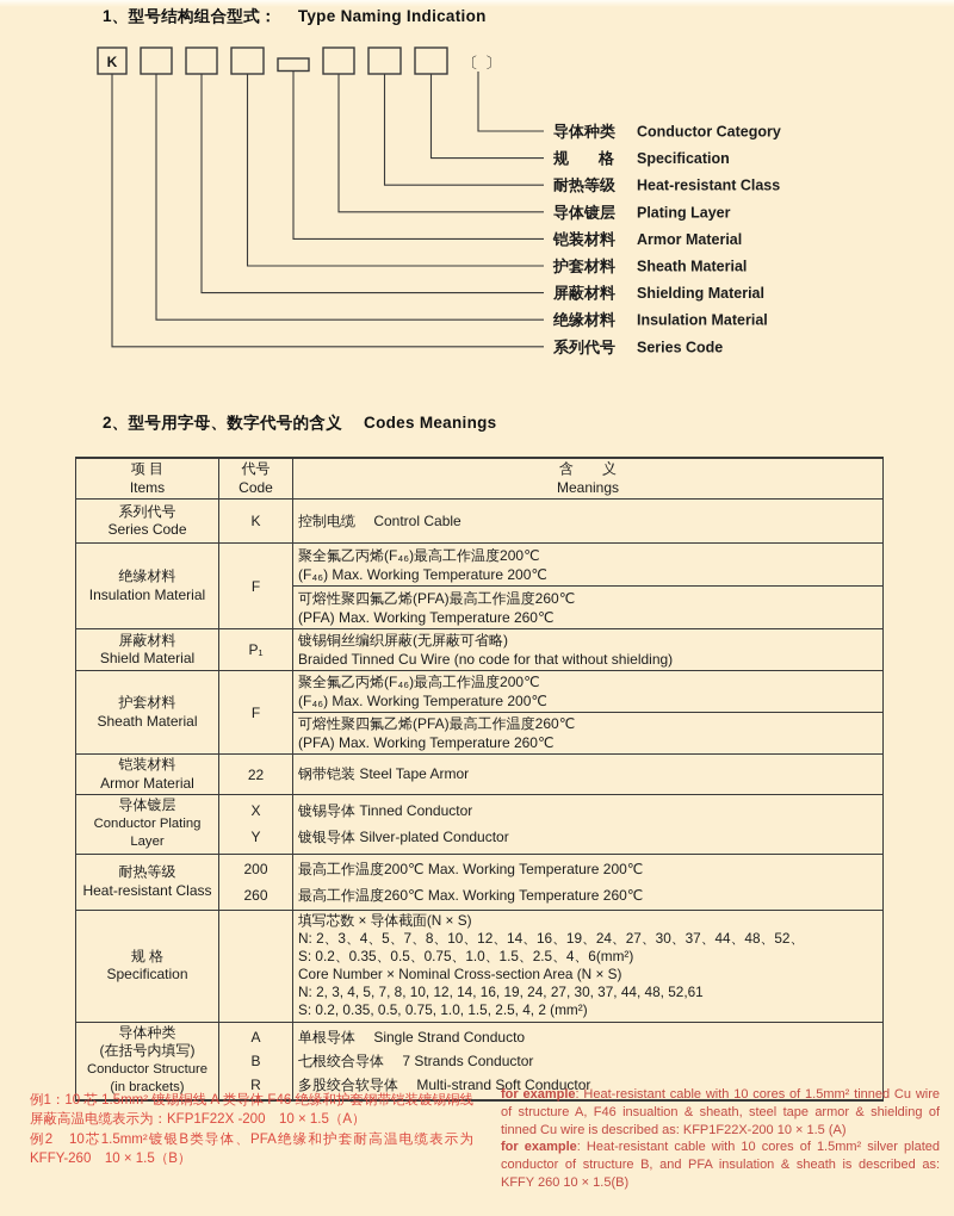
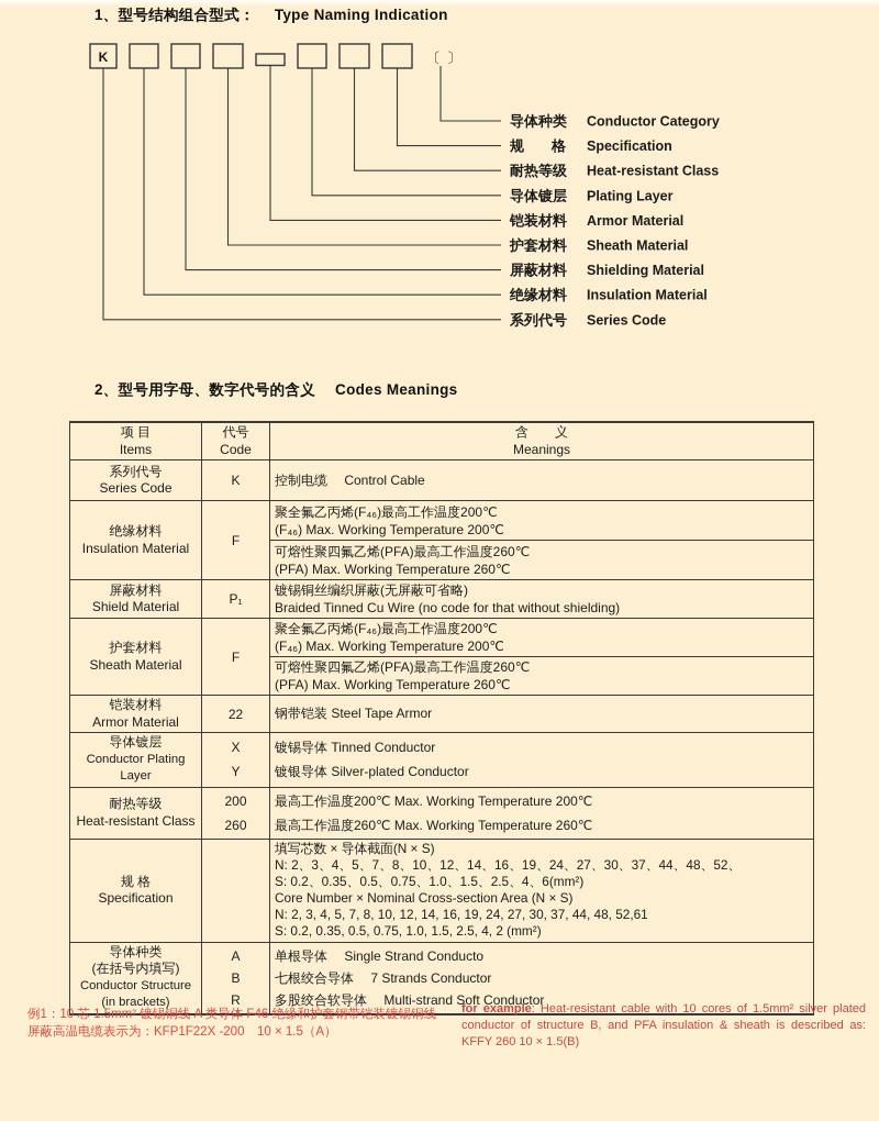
  1、型号结构组合型式： Type Naming Indication
  K
  〔 〕
  导体种类
  Conductor Category
  规 格
  Specification
  耐热等级
  Heat-resistant Class
  导体镀层
  Plating Layer
  铠装材料
  Armor Material
  护套材料
  Sheath Material
  屏蔽材料
  Shielding Material
  绝缘材料
  Insulation Material
  系列代号
  Series Code
  2、型号用字母、数字代号的含义 Codes Meanings
  项 目 Items	代号 Code	含 义 Meanings
  系列代号 Series Code	K	控制电缆 Control Cable
  绝缘材料 Insulation Material	F	聚全氟乙丙烯(F₄₆)最高工作温度200℃ (F₄₆) Max. Working Temperature 200℃
  可熔性聚四氟乙烯(PFA)最高工作温度260℃ (PFA) Max. Working Temperature 260℃
  屏蔽材料 Shield Material	P₁	镀锡铜丝编织屏蔽(无屏蔽可省略) Braided Tinned Cu Wire (no code for that without shielding)
  护套材料 Sheath Material	F	聚全氟乙丙烯(F₄₆)最高工作温度200℃ (F₄₆) Max. Working Temperature 200℃
  可熔性聚四氟乙烯(PFA)最高工作温度260℃ (PFA) Max. Working Temperature 260℃
  铠装材料 Armor Material	22	钢带铠装 Steel Tape Armor
  导体镀层 Conductor Plating Layer	X Y	镀锡导体 Tinned Conductor 镀银导体 Silver-plated Conductor
  耐热等级 Heat-resistant Class	200 260	最高工作温度200℃ Max. Working Temperature 200℃ 最高工作温度260℃ Max. Working Temperature 260℃
  规 格 Specification		填写芯数 × 导体截面(N × S) N: 2、3、4、5、7、8、10、12、14、16、19、24、27、30、37、44、48、52、 S: 0.2、0.35、0.5、0.75、1.0、1.5、2.5、4、6(mm²) Core Number × Nominal Cross-section Area (N × S) N: 2, 3, 4, 5, 7, 8, 10, 12, 14, 16, 19, 24, 27, 30, 37, 44, 48, 52,61 S: 0.2, 0.35, 0.5, 0.75, 1.0, 1.5, 2.5, 4, 2 (mm²)
  导体种类 (在括号内填写) Conductor Structure (in brackets)	A B R	单根导体 Single Strand Conducto 七根绞合导体 7 Strands Conductor 多股绞合软导体 Multi-strand Soft Conductor
  例1：10 芯 1.5mm² 镀锡铜线 A 类导体 F46 绝缘和护套钢带铠装镀锡铜线屏蔽高温电缆表示为：KFP1F22X -200 10 × 1.5（A）
- 例2 10芯1.5mm²镀银B类导体、PFA绝缘和护套耐高温电缆表示为 KFFY-260 10 × 1.5（B）
- for example: Heat-resistant cable with 10 cores of 1.5mm² tinned Cu wire of structure A, F46 insualtion & sheath, steel tape armor & shielding of tinned Cu wire is described as: KFP1F22X-200 10 × 1.5 (A)
  for example: Heat-resistant cable with 10 cores of 1.5mm² silver plated conductor of structure B, and PFA insulation & sheath is described as: KFFY 260 10 × 1.5(B)
